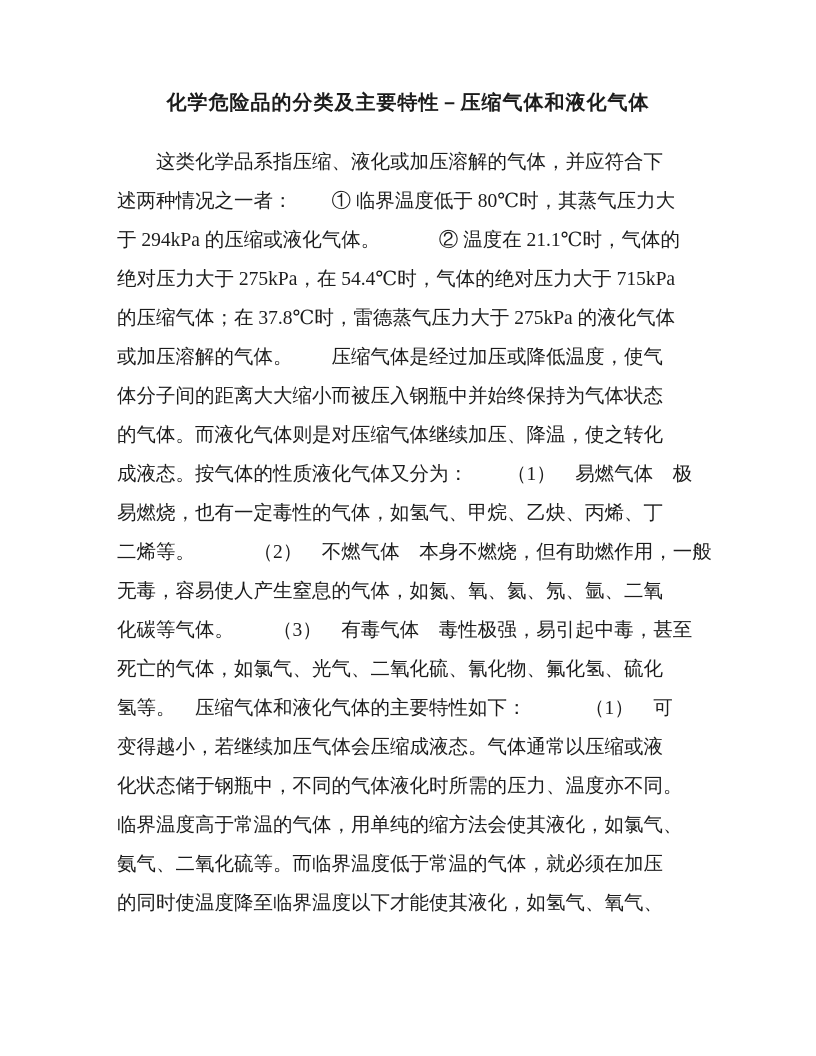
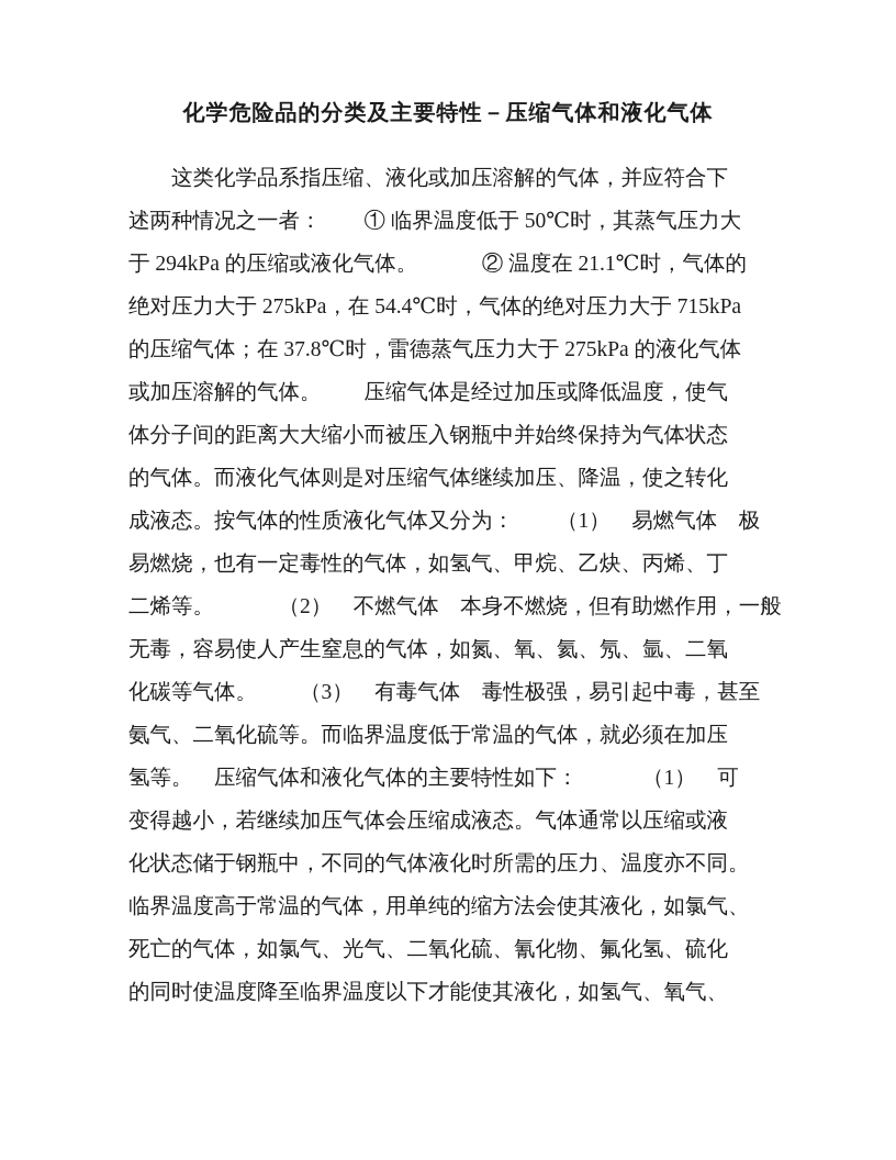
  化学危险品的分类及主要特性－压缩气体和液化气体
  这类化学品系指压缩、液化或加压溶解的气体，并应符合下
- 述两种情况之一者： ① 临界温度低于 80℃时，其蒸气压力大
+ 述两种情况之一者： ① 临界温度低于 50℃时，其蒸气压力大
  于 294kPa 的压缩或液化气体。 ② 温度在 21.1℃时，气体的
  绝对压力大于 275kPa，在 54.4℃时，气体的绝对压力大于 715kPa
  的压缩气体；在 37.8℃时，雷德蒸气压力大于 275kPa 的液化气体
  或加压溶解的气体。 压缩气体是经过加压或降低温度，使气
  体分子间的距离大大缩小而被压入钢瓶中并始终保持为气体状态
  的气体。而液化气体则是对压缩气体继续加压、降温，使之转化
  成液态。按气体的性质液化气体又分为： （1） 易燃气体 极
  易燃烧，也有一定毒性的气体，如氢气、甲烷、乙炔、丙烯、丁
  二烯等。 （2） 不燃气体 本身不燃烧，但有助燃作用，一般
  无毒，容易使人产生窒息的气体，如氮、氧、氦、氖、氩、二氧
  化碳等气体。 （3） 有毒气体 毒性极强，易引起中毒，甚至
- 死亡的气体，如氯气、光气、二氧化硫、氰化物、氟化氢、硫化
+ 氨气、二氧化硫等。而临界温度低于常温的气体，就必须在加压
  氢等。 压缩气体和液化气体的主要特性如下： （1） 可
  变得越小，若继续加压气体会压缩成液态。气体通常以压缩或液
  化状态储于钢瓶中，不同的气体液化时所需的压力、温度亦不同。
  临界温度高于常温的气体，用单纯的缩方法会使其液化，如氯气、
- 氨气、二氧化硫等。而临界温度低于常温的气体，就必须在加压
+ 死亡的气体，如氯气、光气、二氧化硫、氰化物、氟化氢、硫化
  的同时使温度降至临界温度以下才能使其液化，如氢气、氧气、
